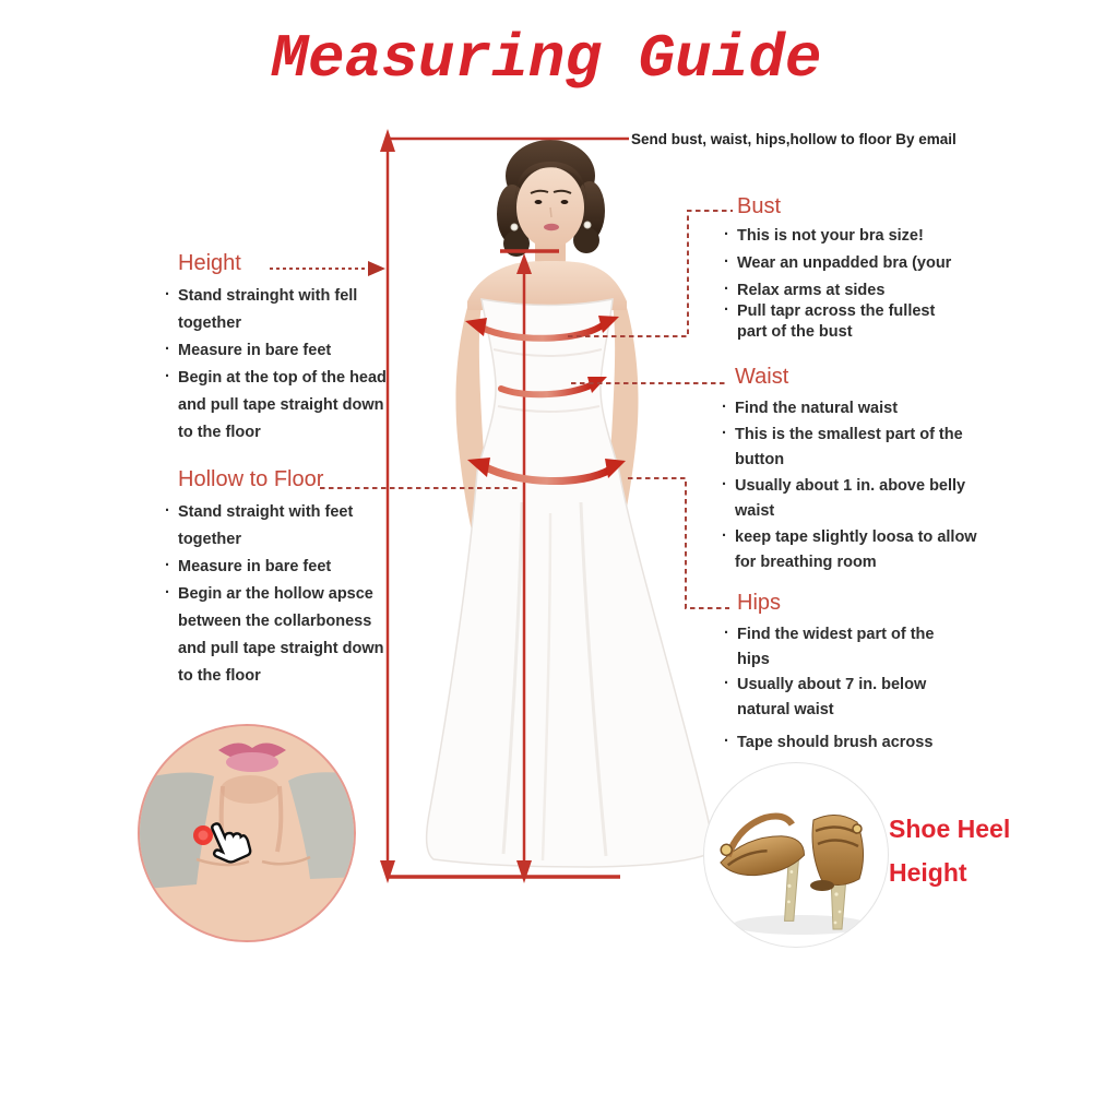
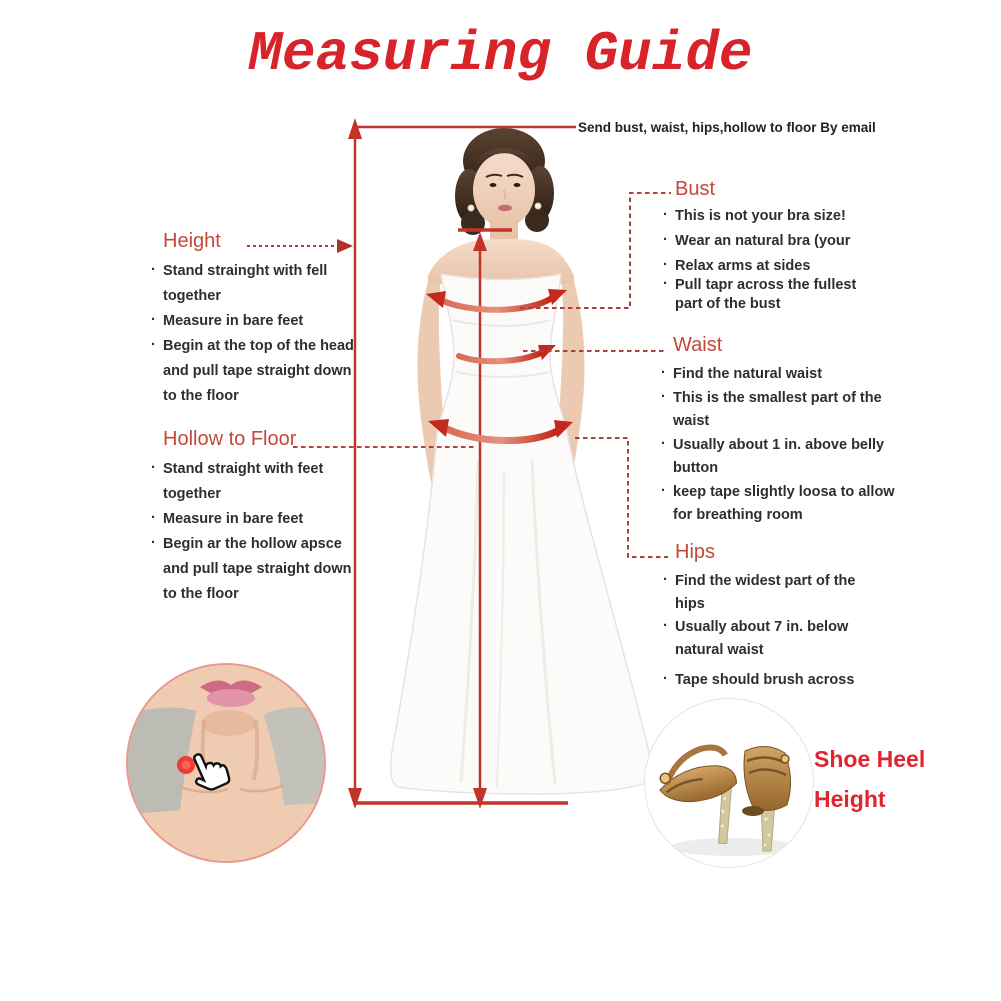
  Measuring Guide
  Send bust, waist, hips,hollow to floor By email
  Height
  ·
  Stand strainght with fell
  together
  ·
  Measure in bare feet
  ·
  Begin at the top of the head
  and pull tape straight down
  to the floor
  Hollow to Floor
  ·
  Stand straight with feet
  together
  ·
  Measure in bare feet
  ·
  Begin ar the hollow apsce
- between the collarboness
  and pull tape straight down
  to the floor
  Bust
  ·
  This is not your bra size!
  ·
- Wear an unpadded bra (your
+ Wear an natural bra (your
  ·
  Relax arms at sides
  ·
  Pull tapr across the fullest
  part of the bust
  Waist
  ·
  Find the natural waist
  ·
  This is the smallest part of the
- button
+ waist
  ·
  Usually about 1 in. above belly
- waist
+ button
  ·
  keep tape slightly loosa to allow
  for breathing room
  Hips
  ·
  Find the widest part of the
  hips
  ·
  Usually about 7 in. below
  natural waist
  ·
  Tape should brush across
  Shoe Heel
  Height
